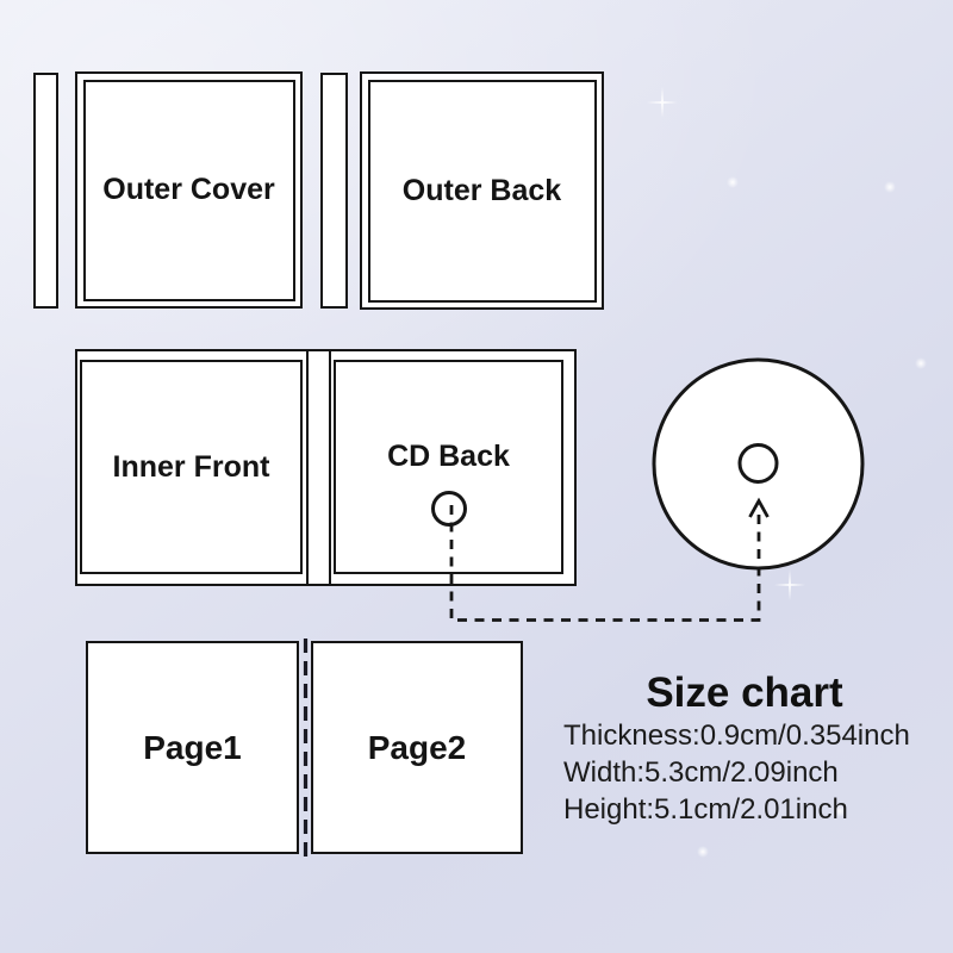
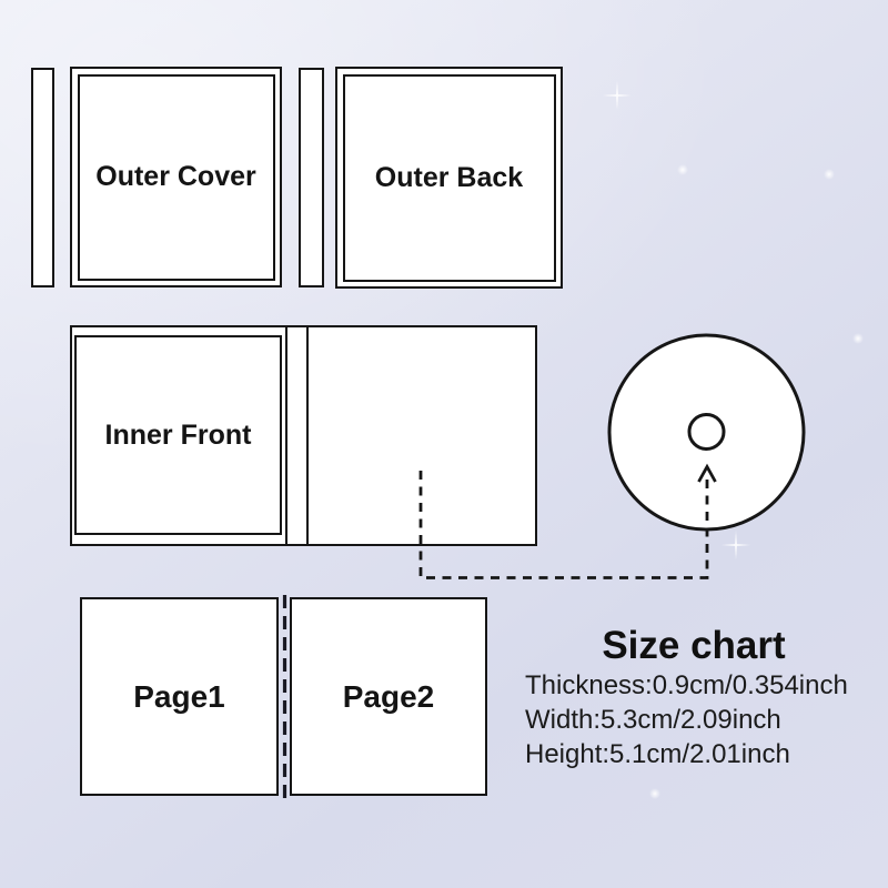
  Outer Cover
  Outer Back
  Inner Front
- CD Back
  Page1
  Page2
  Size chart
  Thickness:0.9cm/0.354inch
  Width:5.3cm/2.09inch
  Height:5.1cm/2.01inch
